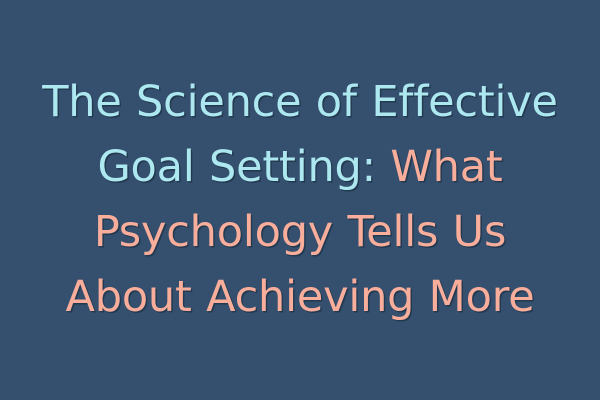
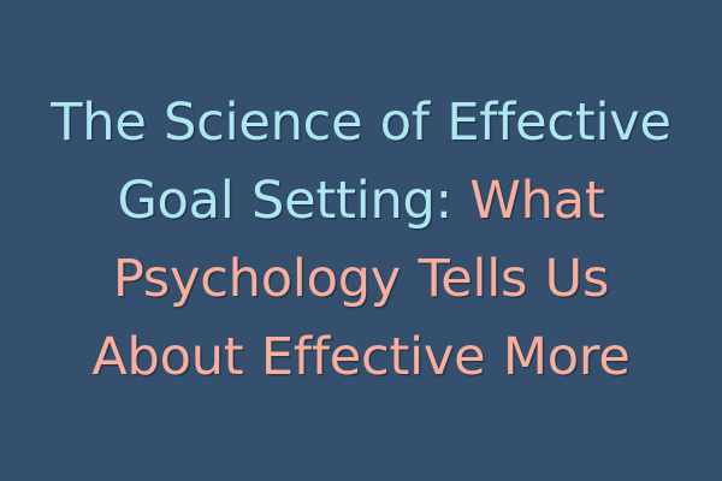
- The Science of Effective Goal Setting: What Psychology Tells Us About Achieving More
+ The Science of Effective Goal Setting: What Psychology Tells Us About Effective More
